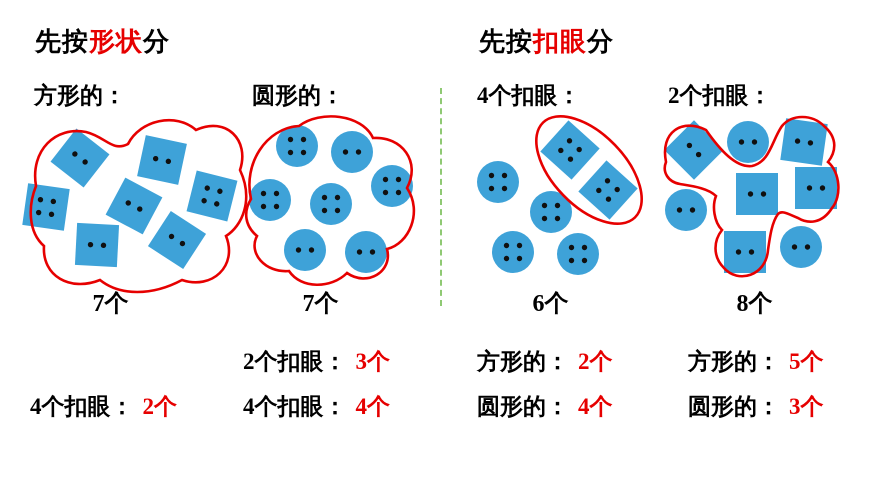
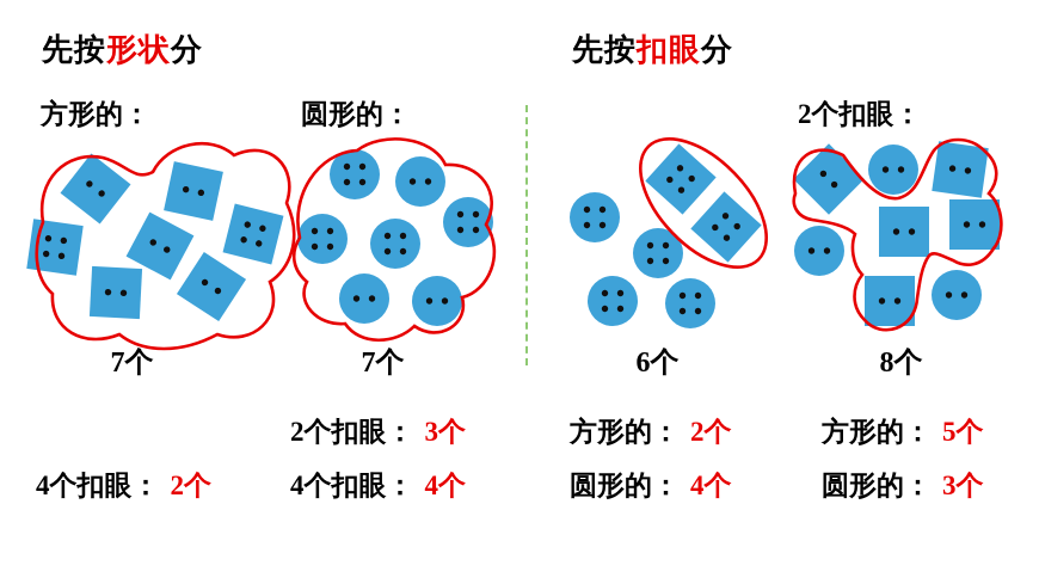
  先按形状分
  先按扣眼分
  方形的：
  圆形的：
- 4个扣眼：
  2个扣眼：
  7个
  7个
  6个
  8个
  4个扣眼： 2个
  2个扣眼： 3个
  4个扣眼： 4个
  方形的： 2个
  圆形的： 4个
  方形的： 5个
  圆形的： 3个
